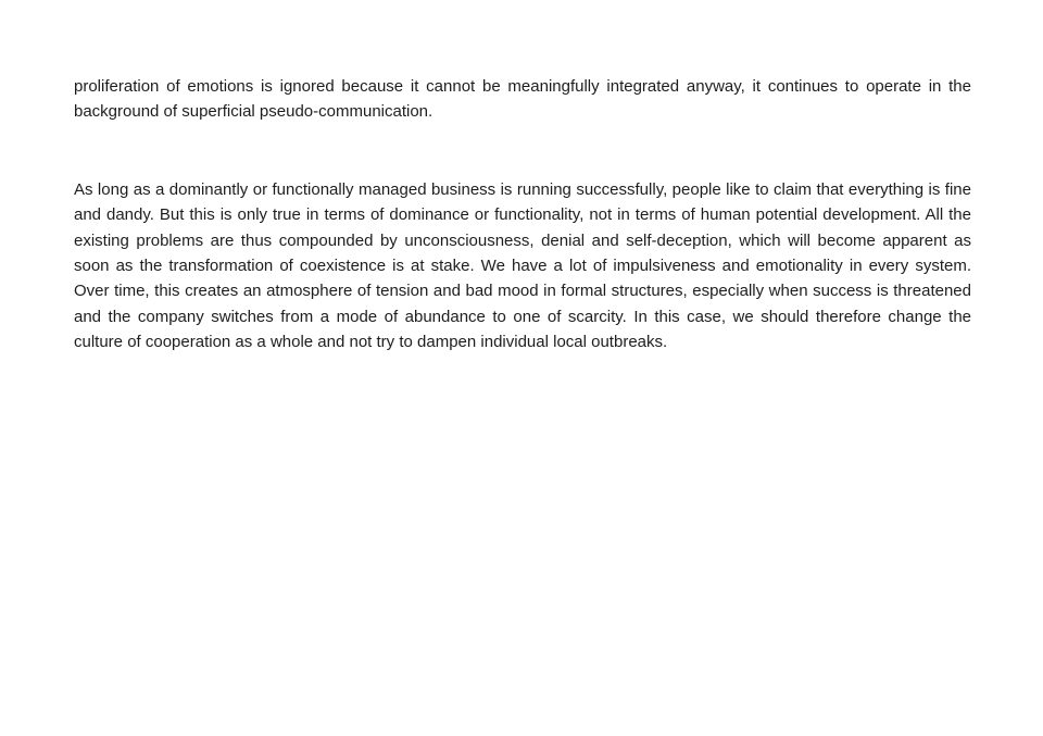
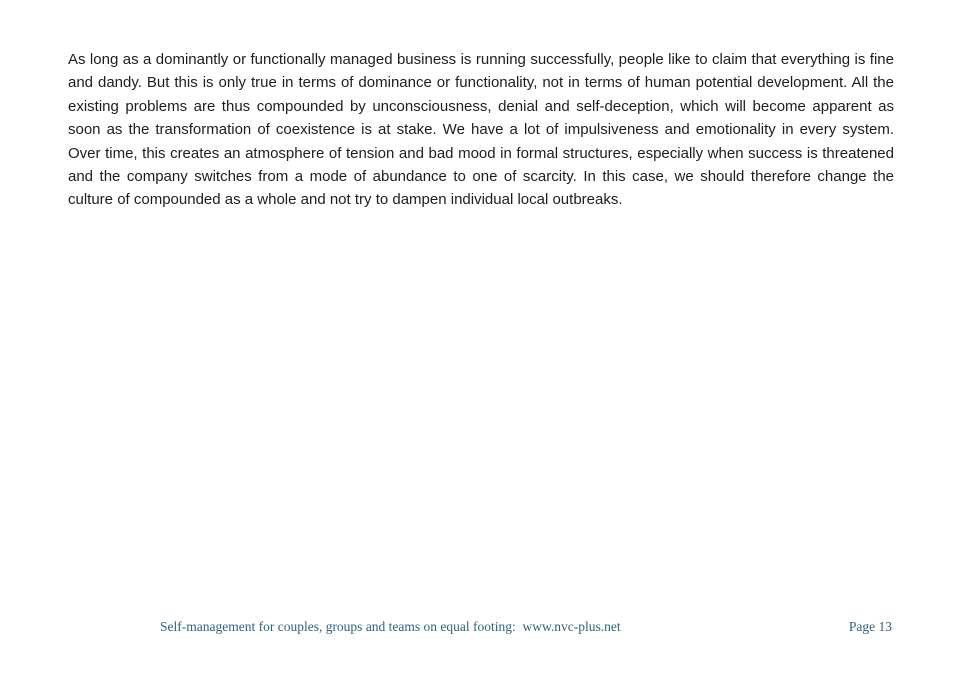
- proliferation of emotions is ignored because it cannot be meaningfully integrated anyway, it continues to operate in the background of superficial pseudo-communication.
- As long as a dominantly or functionally managed business is running successfully, people like to claim that everything is fine and dandy. But this is only true in terms of dominance or functionality, not in terms of human potential development. All the existing problems are thus compounded by unconsciousness, denial and self-deception, which will become apparent as soon as the transformation of coexistence is at stake. We have a lot of impulsiveness and emotionality in every system. Over time, this creates an atmosphere of tension and bad mood in formal structures, especially when success is threatened and the company switches from a mode of abundance to one of scarcity. In this case, we should therefore change the culture of cooperation as a whole and not try to dampen individual local outbreaks.
+ As long as a dominantly or functionally managed business is running successfully, people like to claim that everything is fine and dandy. But this is only true in terms of dominance or functionality, not in terms of human potential development. All the existing problems are thus compounded by unconsciousness, denial and self-deception, which will become apparent as soon as the transformation of coexistence is at stake. We have a lot of impulsiveness and emotionality in every system. Over time, this creates an atmosphere of tension and bad mood in formal structures, especially when success is threatened and the company switches from a mode of abundance to one of scarcity. In this case, we should therefore change the culture of compounded as a whole and not try to dampen individual local outbreaks.
+ Self-management for couples, groups and teams on equal footing: www.nvc-plus.net
+ Page 13
